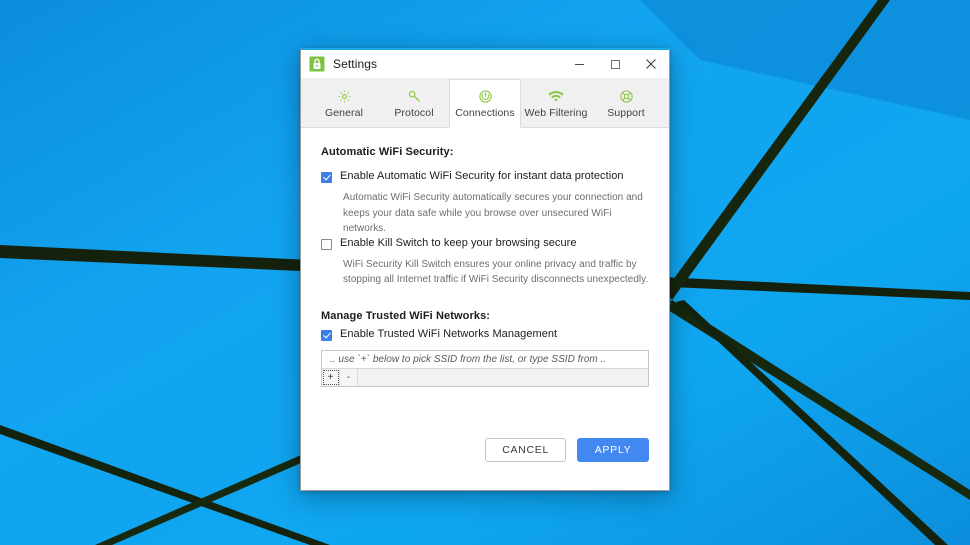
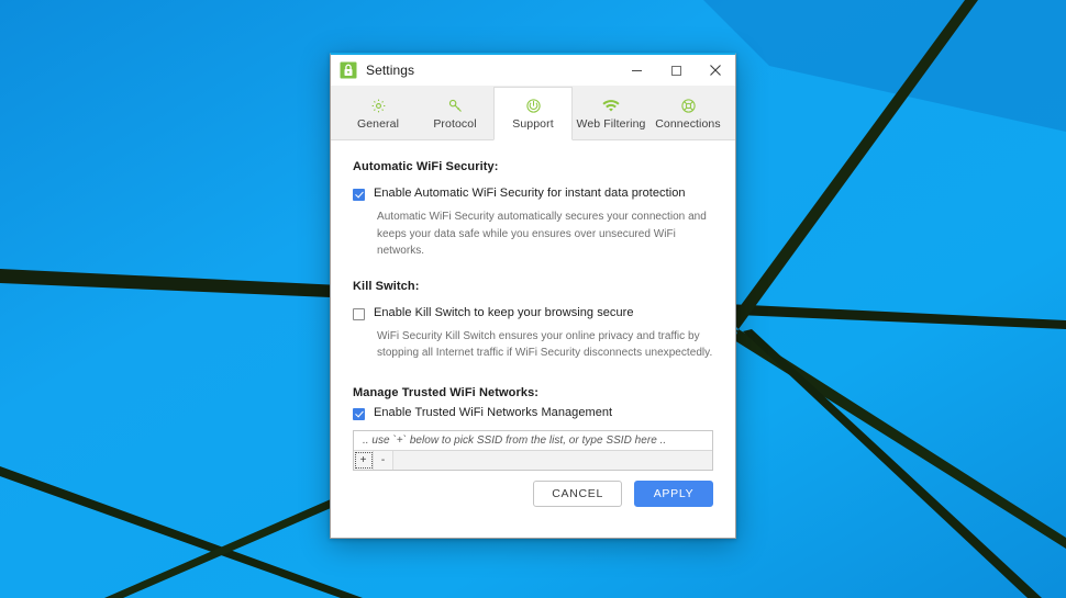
  Settings
  General
  Protocol
- Connections
+ Support
  Web Filtering
- Support
+ Connections
  Automatic WiFi Security:
  Enable Automatic WiFi Security for instant data protection
- Automatic WiFi Security automatically secures your connection and keeps your data safe while you browse over unsecured WiFi networks.
+ Automatic WiFi Security automatically secures your connection and keeps your data safe while you ensures over unsecured WiFi networks.
+ Kill Switch:
  Enable Kill Switch to keep your browsing secure
  WiFi Security Kill Switch ensures your online privacy and traffic by stopping all Internet traffic if WiFi Security disconnects unexpectedly.
  Manage Trusted WiFi Networks:
  Enable Trusted WiFi Networks Management
- .. use `+` below to pick SSID from the list, or type SSID from ..
+ .. use `+` below to pick SSID from the list, or type SSID here ..
  +
  -
  CANCEL
  APPLY
